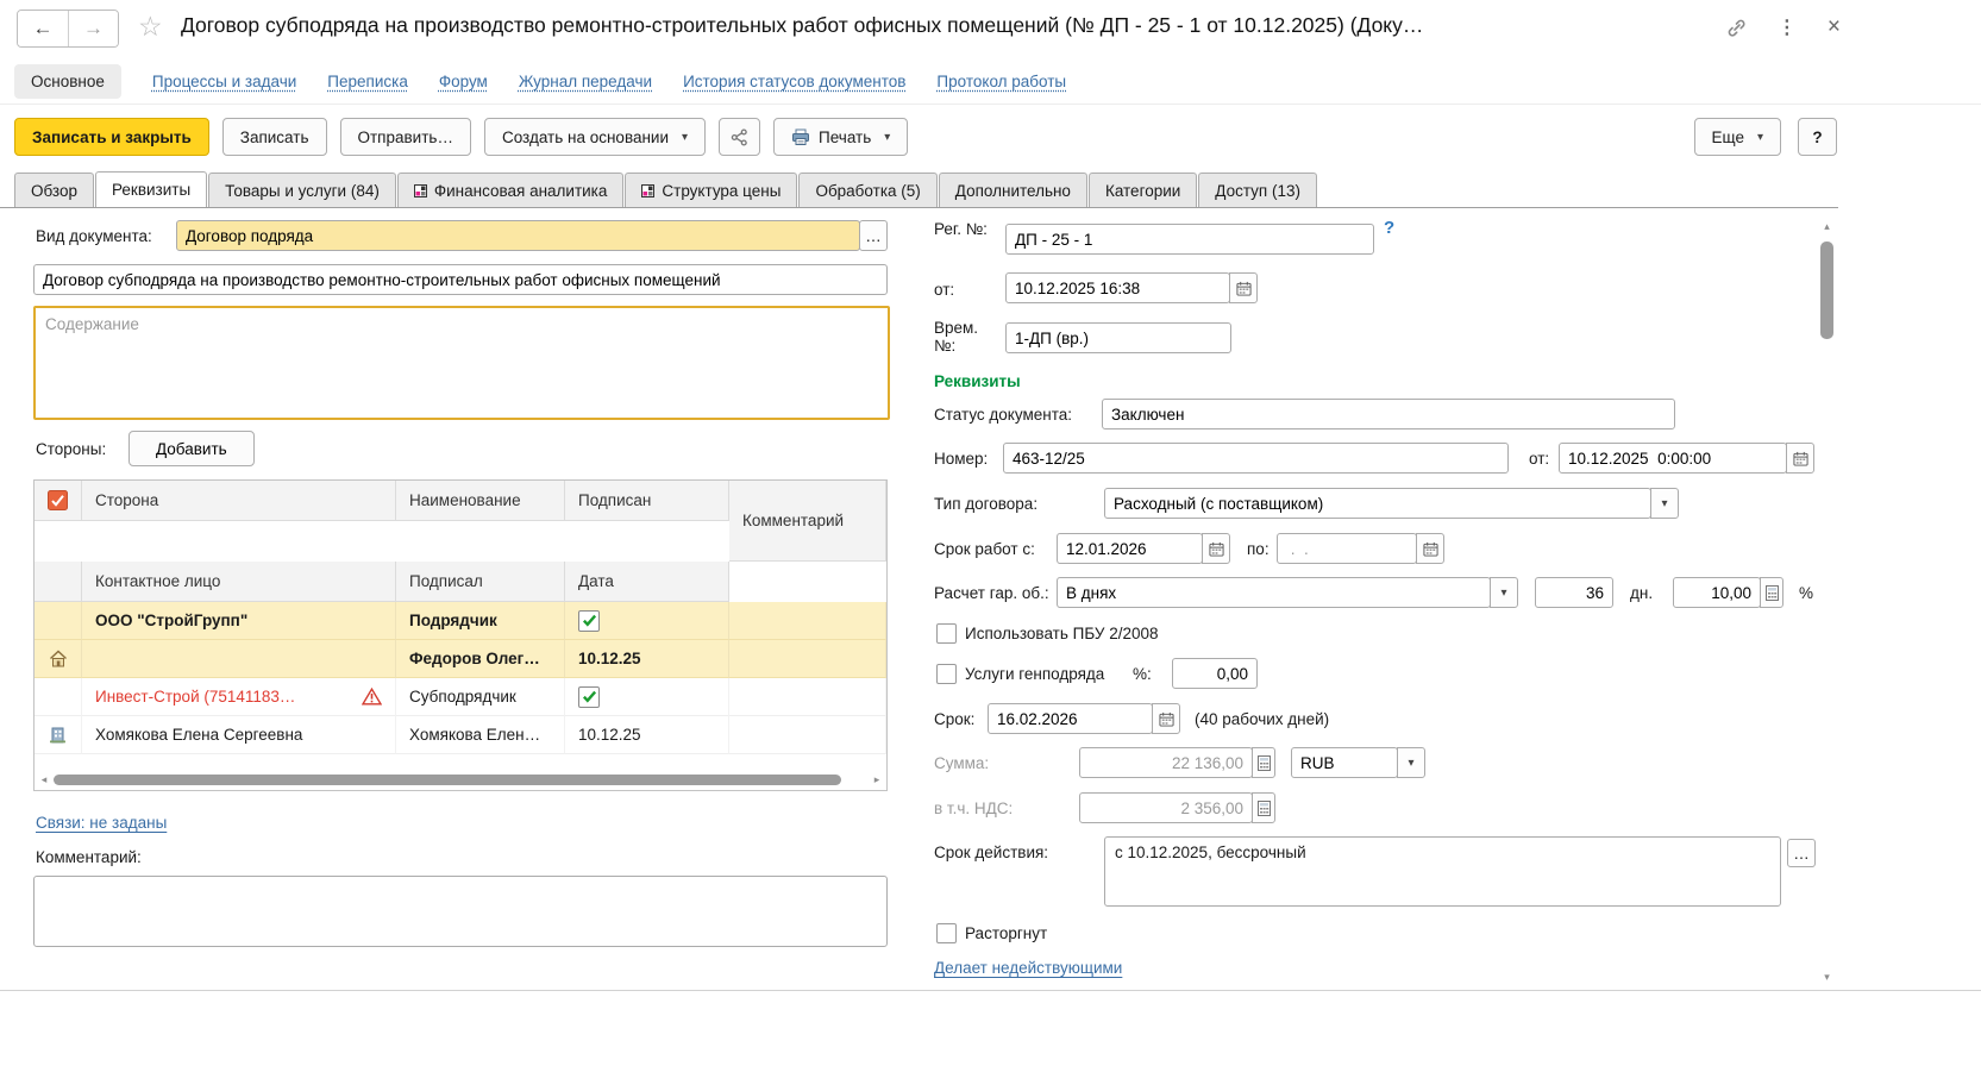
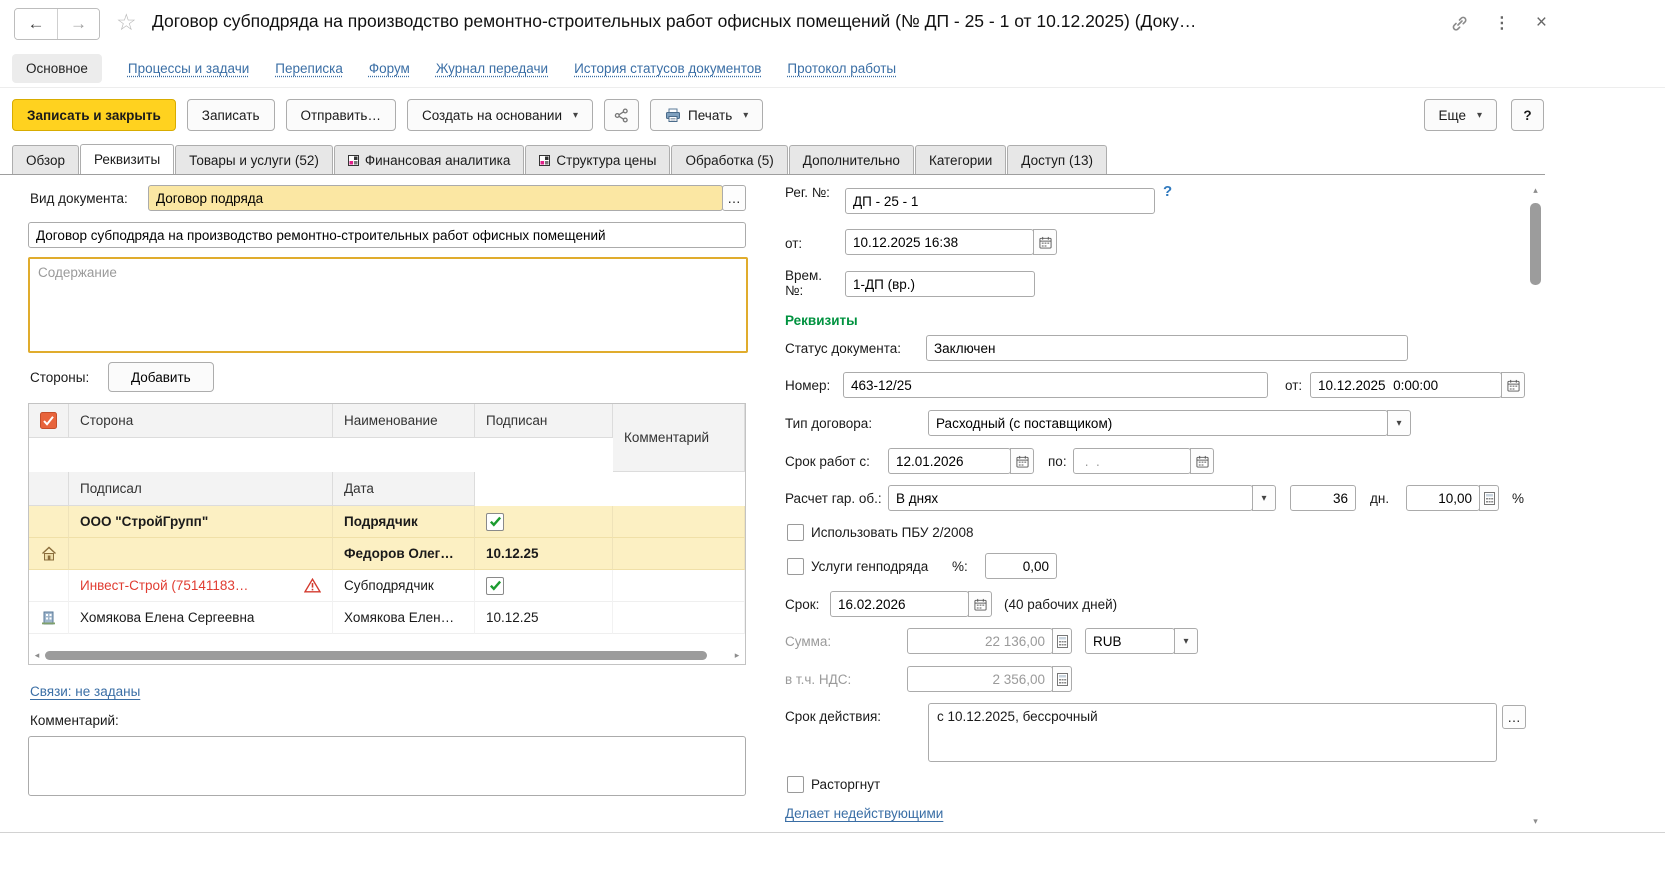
  ←
  →
  ☆
  Договор субподряда на производство ремонтно-строительных работ офисных помещений (№ ДП - 25 - 1 от 10.12.2025) (Доку…
  ⋮
  ×
  Основное
  Процессы и задачи
  Переписка
  Форум
  Журнал передачи
  История статусов документов
  Протокол работы
  Записать и закрыть
  Записать
  Отправить…
  Создать на основании
  ▾
  Печать
  ▾
  Еще
  ▾
  ?
  Обзор
  Реквизиты
- Товары и услуги (84)
+ Товары и услуги (52)
  Финансовая аналитика
  Структура цены
  Обработка (5)
  Дополнительно
  Категории
  Доступ (13)
  Вид документа:
  Договор подряда
  …
  Договор субподряда на производство ремонтно-строительных работ офисных помещений
  Содержание
  Стороны:
  Добавить
  Сторона
  Наименование
  Подписан
  Комментарий
- Контактное лицо
  Подписал
  Дата
  ООО "СтройГрупп"
  Подрядчик
  Федоров Олег…
  10.12.25
  Инвест-Строй (75141183…
  Субподрядчик
  Хомякова Елена Сергеевна
  Хомякова Елен…
  10.12.25
  ◂
  ▸
  Связи: не заданы
  Комментарий:
  Рег. №:
  ДП - 25 - 1
  ?
  от:
  10.12.2025 16:38
  Врем. №:
  1-ДП (вр.)
  Реквизиты
  Статус документа:
  Заключен
  Номер:
  463-12/25
  от:
  10.12.2025 0:00:00
  Тип договора:
  Расходный (с поставщиком)
  ▾
  Срок работ с:
  12.01.2026
  по:
  . .
  Расчет гар. об.:
  В днях
  ▾
  36
  дн.
  10,00
  %
  Использовать ПБУ 2/2008
  Услуги генподряда
  %:
  0,00
  Срок:
  16.02.2026
  (40 рабочих дней)
  Сумма:
  22 136,00
  RUB
  ▾
  в т.ч. НДС:
  2 356,00
  Срок действия:
  с 10.12.2025, бессрочный
  …
  Расторгнут
  Делает недействующими
  ▴
  ▾
